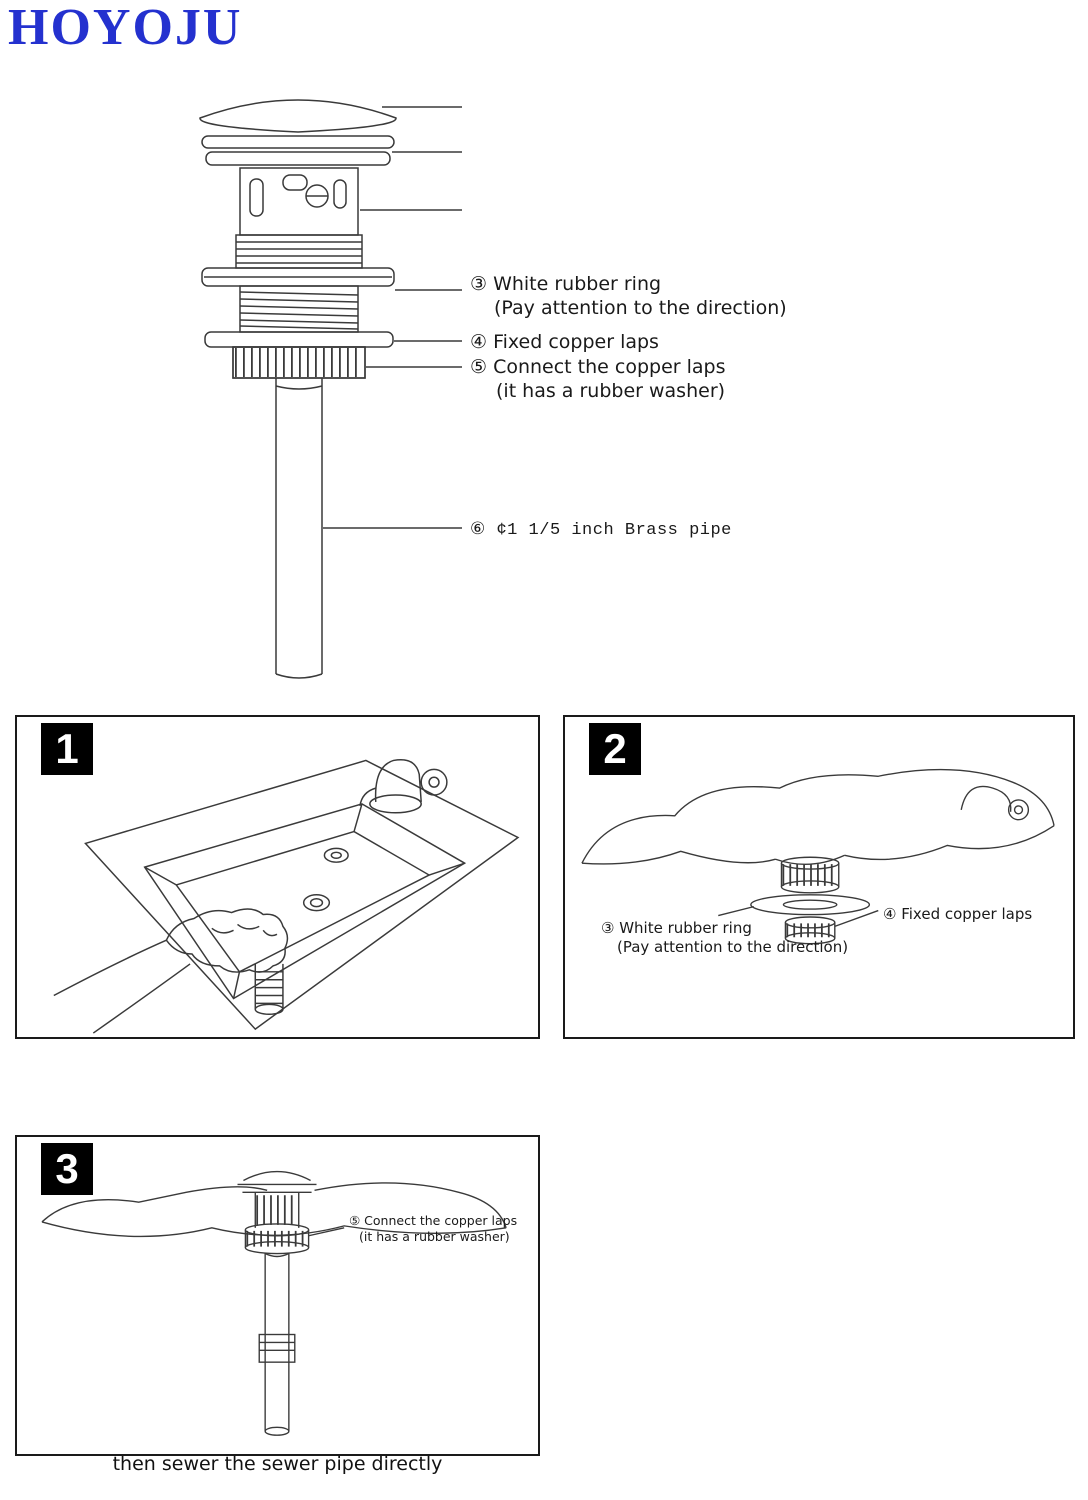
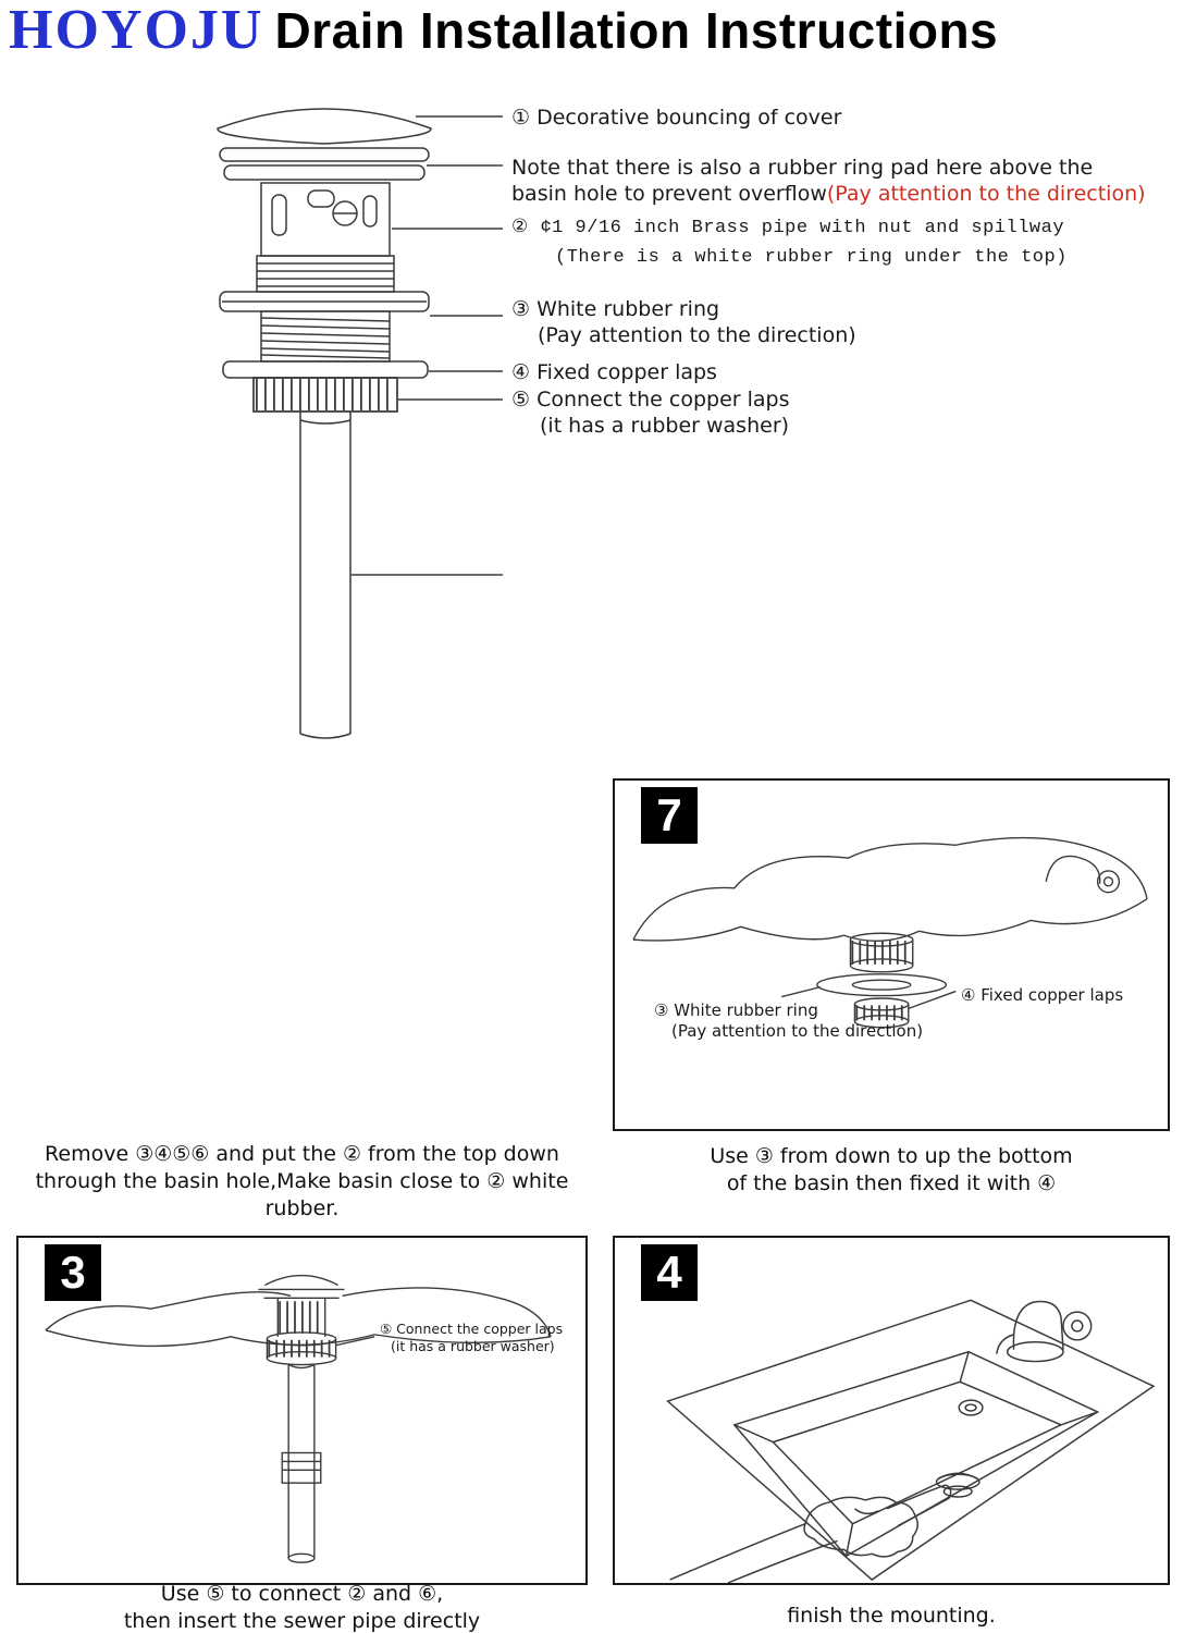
  HOYOJU
+ Drain Installation Instructions
+ ① Decorative bouncing of cover
+ Note that there is also a rubber ring pad here above the
+ basin hole to prevent overflow(Pay attention to the direction)
+ ② ¢1 9/16 inch Brass pipe with nut and spillway
+ (There is a white rubber ring under the top)
  ③ White rubber ring
  (Pay attention to the direction)
  ④ Fixed copper laps
  ⑤ Connect the copper laps
  (it has a rubber washer)
- ⑥ ¢1 1/5 inch Brass pipe
- 1
- 2
+ 7
  ④ Fixed copper laps
  ③ White rubber ring
  (Pay attention to the direction)
  3
  ⑤ Connect the copper laps
  (it has a rubber washer)
+ 4
+ Remove ③④⑤⑥ and put the ② from the top down
+ through the basin hole,Make basin close to ② white rubber.
+ Use ③ from down to up the bottom
+ of the basin then fixed it with ④
+ Use ⑤ to connect ② and ⑥,
- then sewer the sewer pipe directly
+ then insert the sewer pipe directly
+ finish the mounting.
